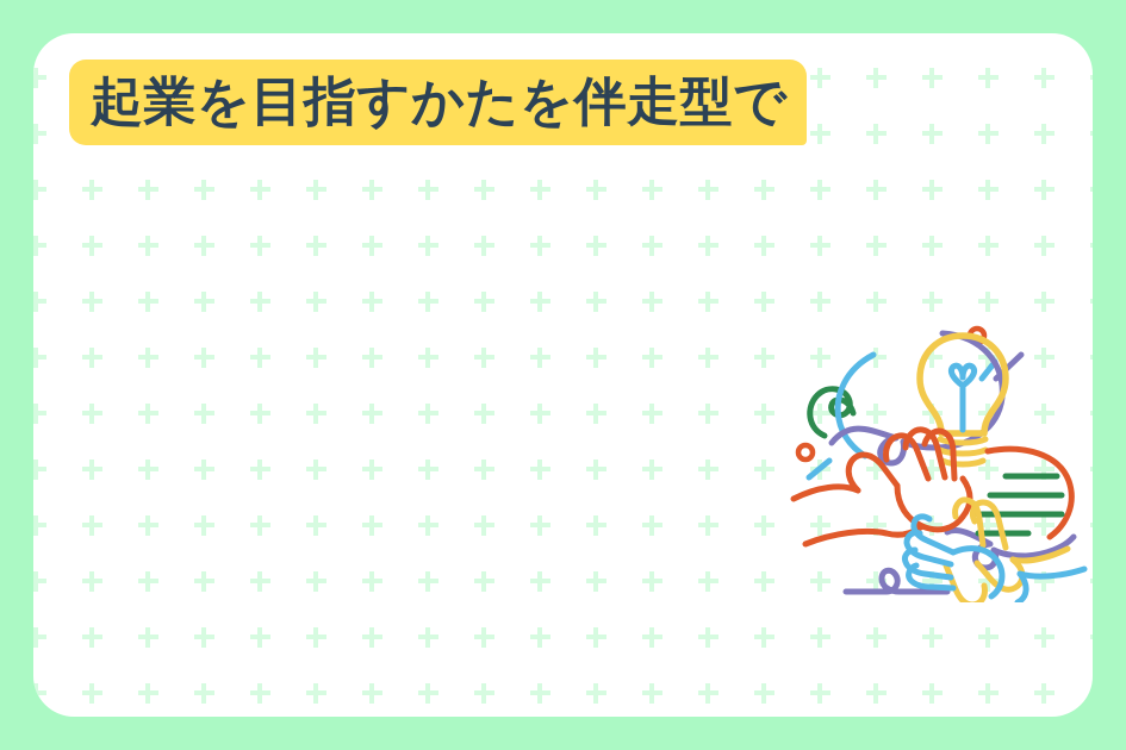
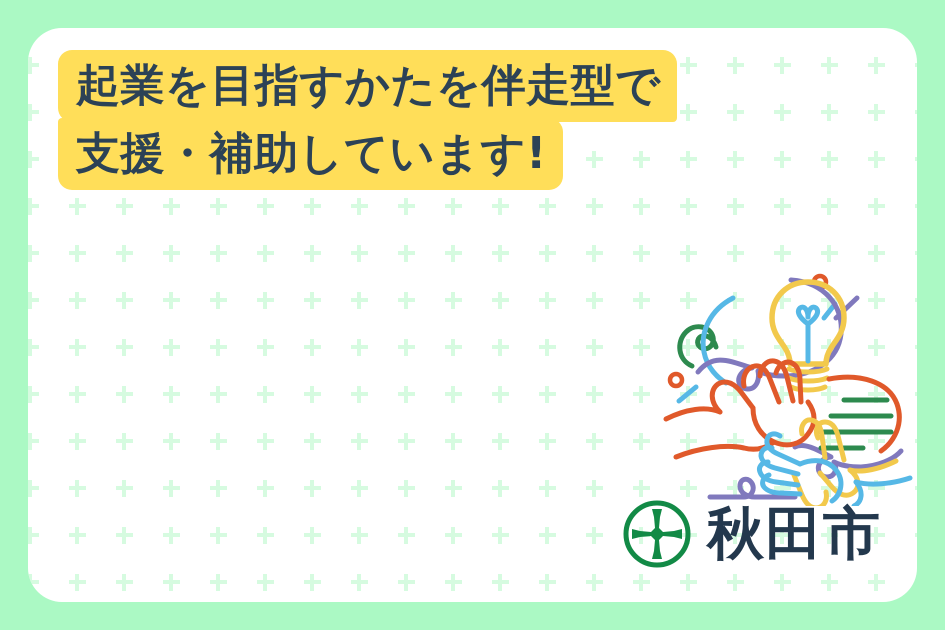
  起業を目指すかたを伴走型で
+ 支援・補助しています!
+ 秋田市
